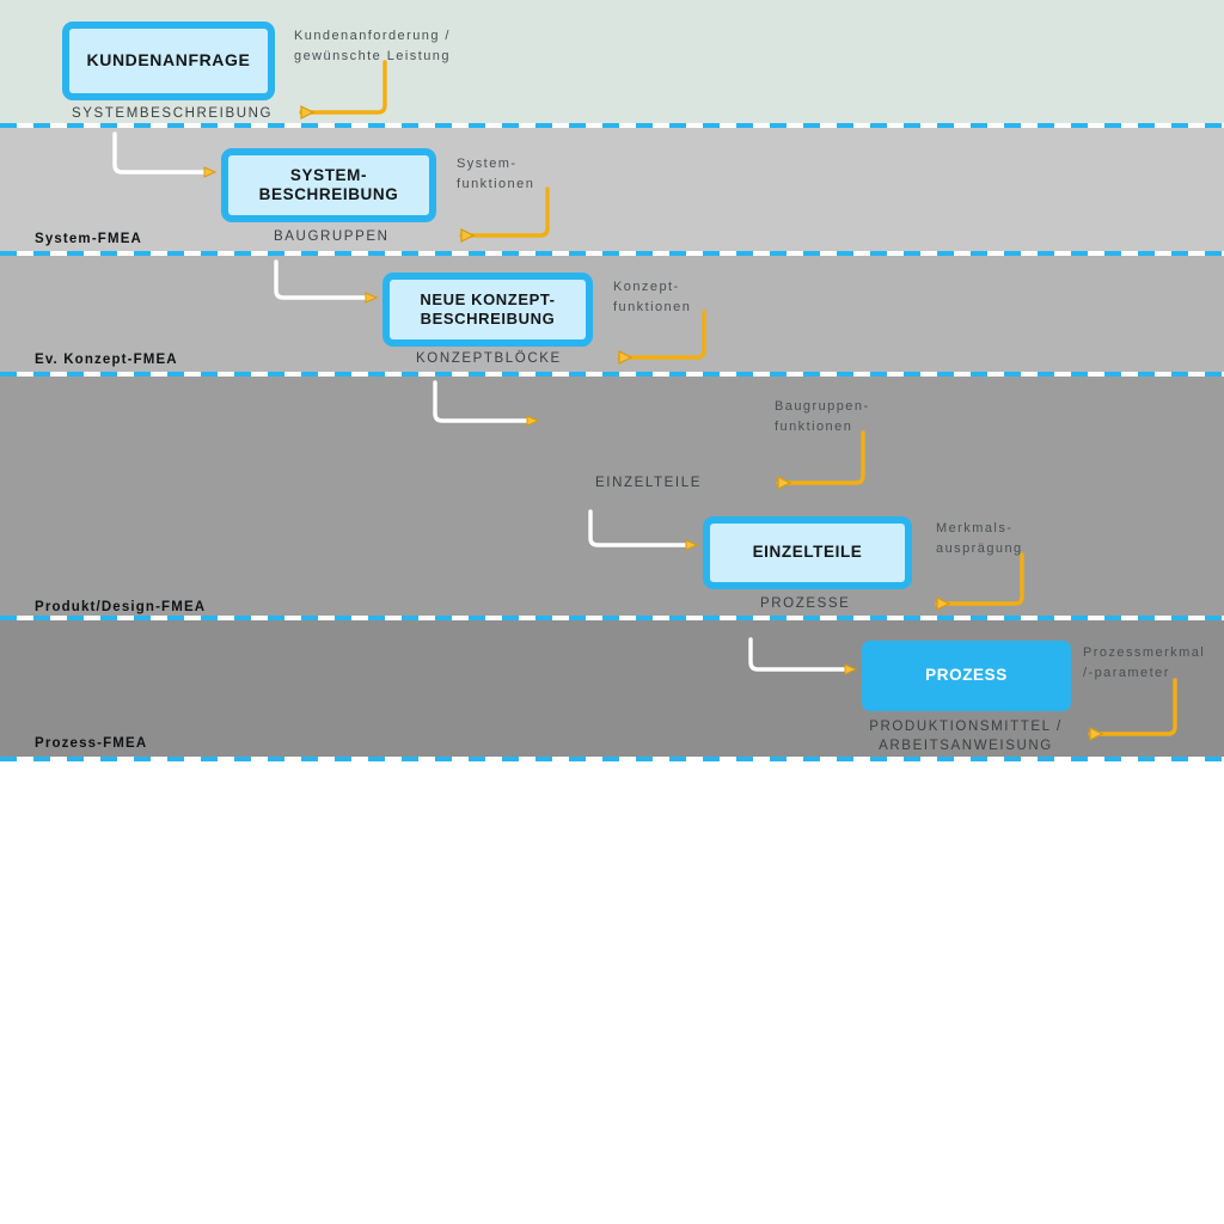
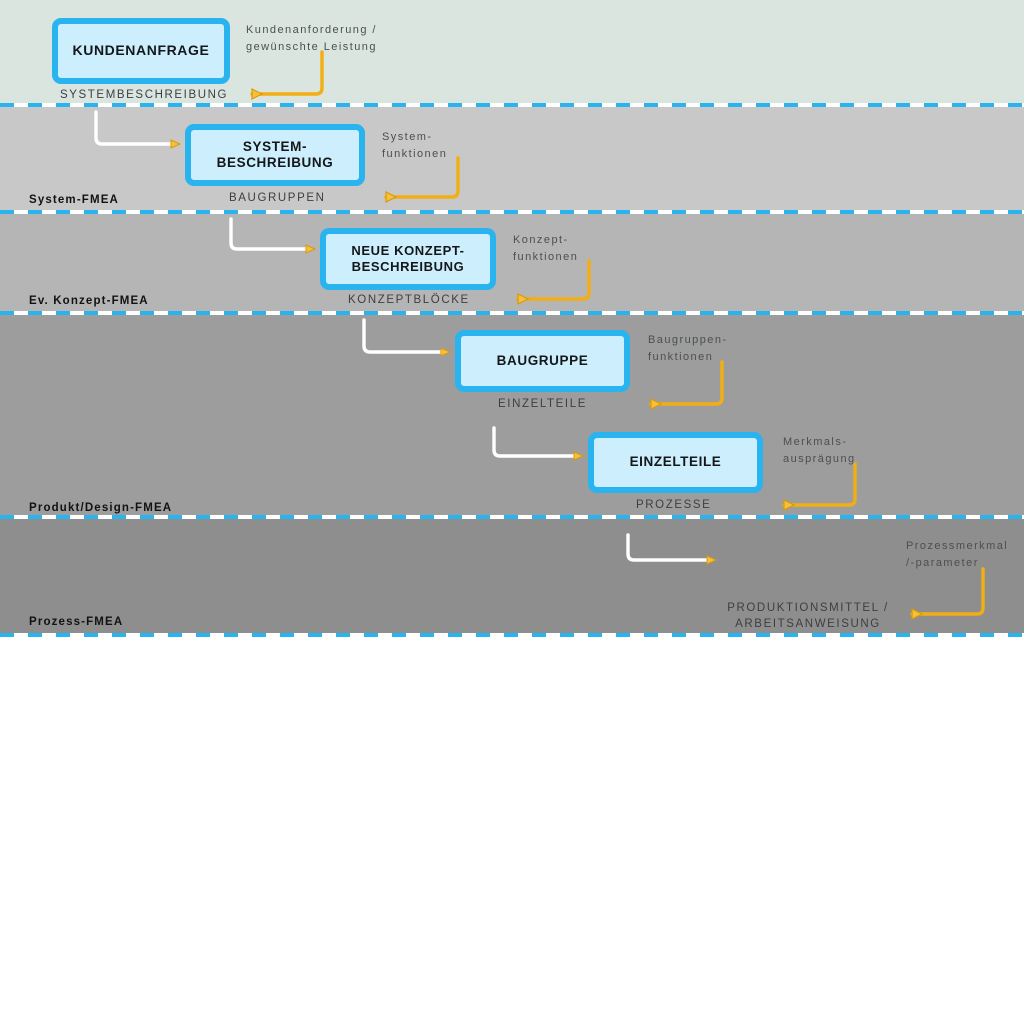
  KUNDENANFRAGE
  SYSTEM-
  BESCHREIBUNG
  NEUE KONZEPT-
  BESCHREIBUNG
+ BAUGRUPPE
  EINZELTEILE
- PROZESS
  SYSTEMBESCHREIBUNG
  BAUGRUPPEN
  KONZEPTBLÖCKE
  EINZELTEILE
  PROZESSE
  PRODUKTIONSMITTEL /
  ARBEITSANWEISUNG
  Kundenanforderung /
  gewünschte Leistung
  System-
  funktionen
  Konzept-
  funktionen
  Baugruppen-
  funktionen
  Merkmals-
  ausprägung
  Prozessmerkmal
  /-parameter
  System-FMEA
  Ev. Konzept-FMEA
  Produkt/Design-FMEA
  Prozess-FMEA
